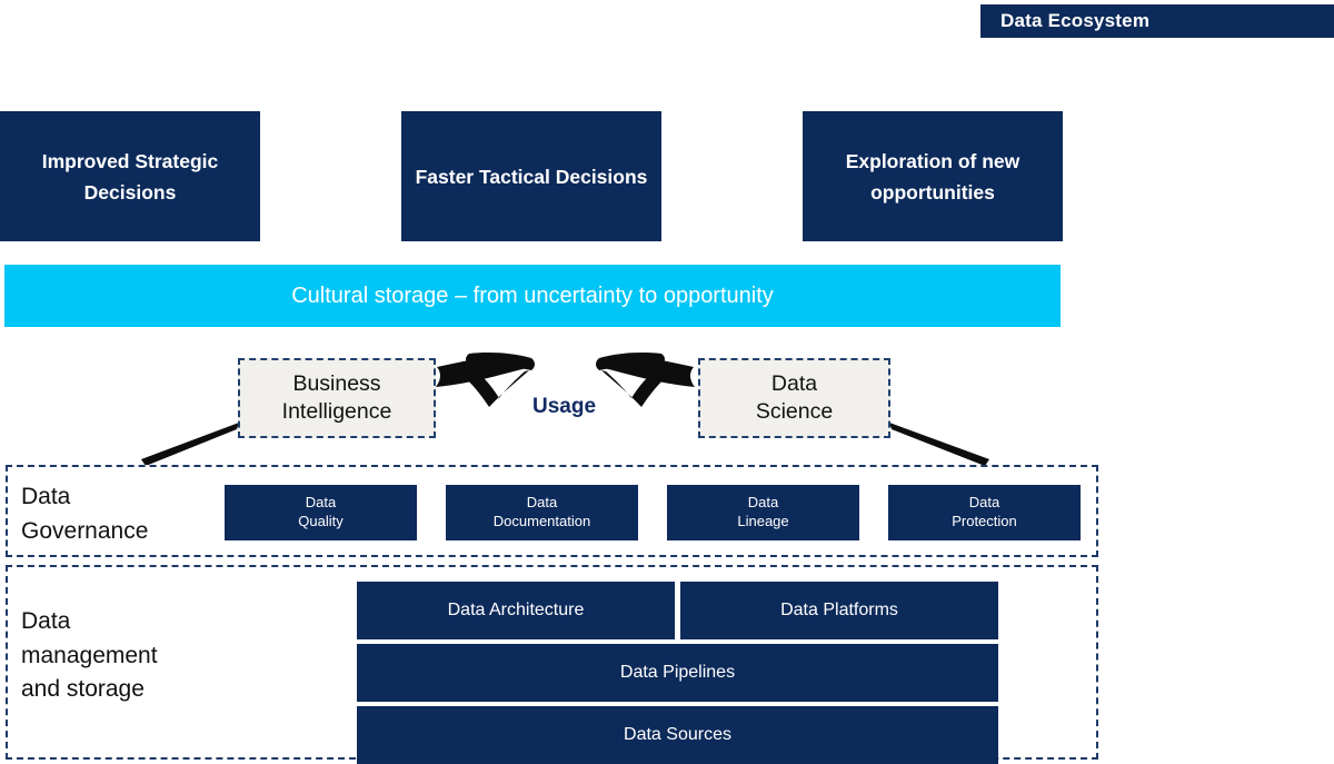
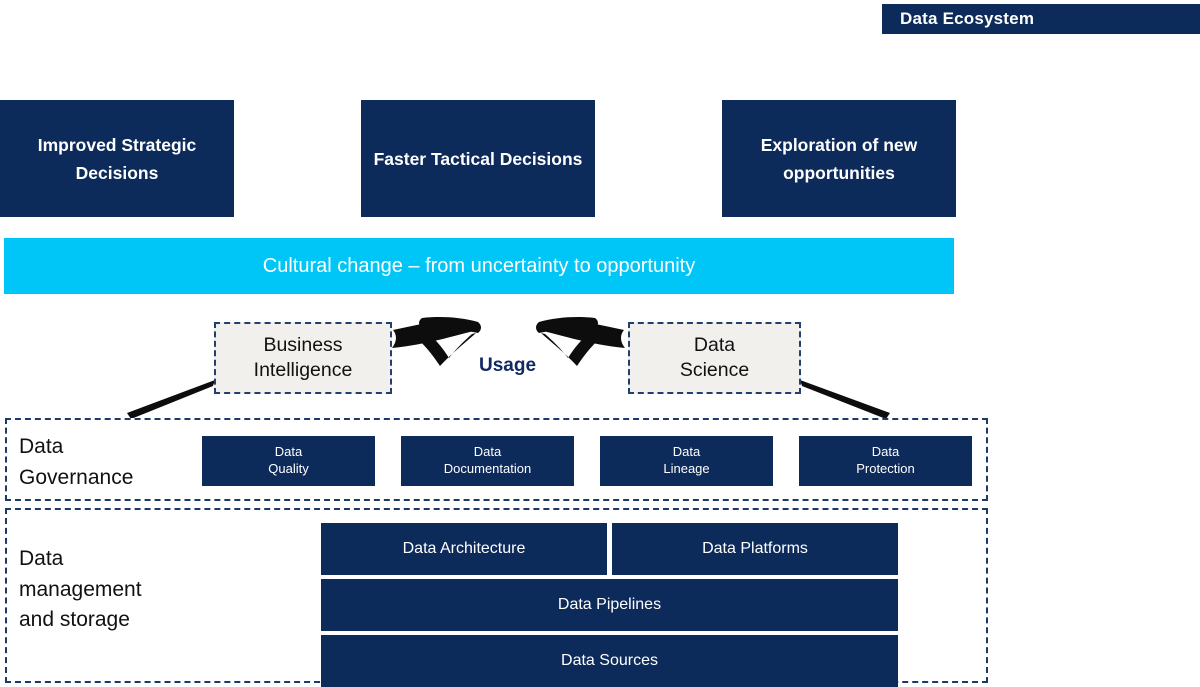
  Data Ecosystem
  Improved Strategic Decisions
  Faster Tactical Decisions
  Exploration of new opportunities
- Cultural storage – from uncertainty to opportunity
+ Cultural change – from uncertainty to opportunity
  Business
  Intelligence
  Data
  Science
  Usage
  Data
  Governance
  Data
  Quality
  Data
  Documentation
  Data
  Lineage
  Data
  Protection
  Data
  management
  and storage
  Data Architecture
  Data Platforms
  Data Pipelines
  Data Sources
